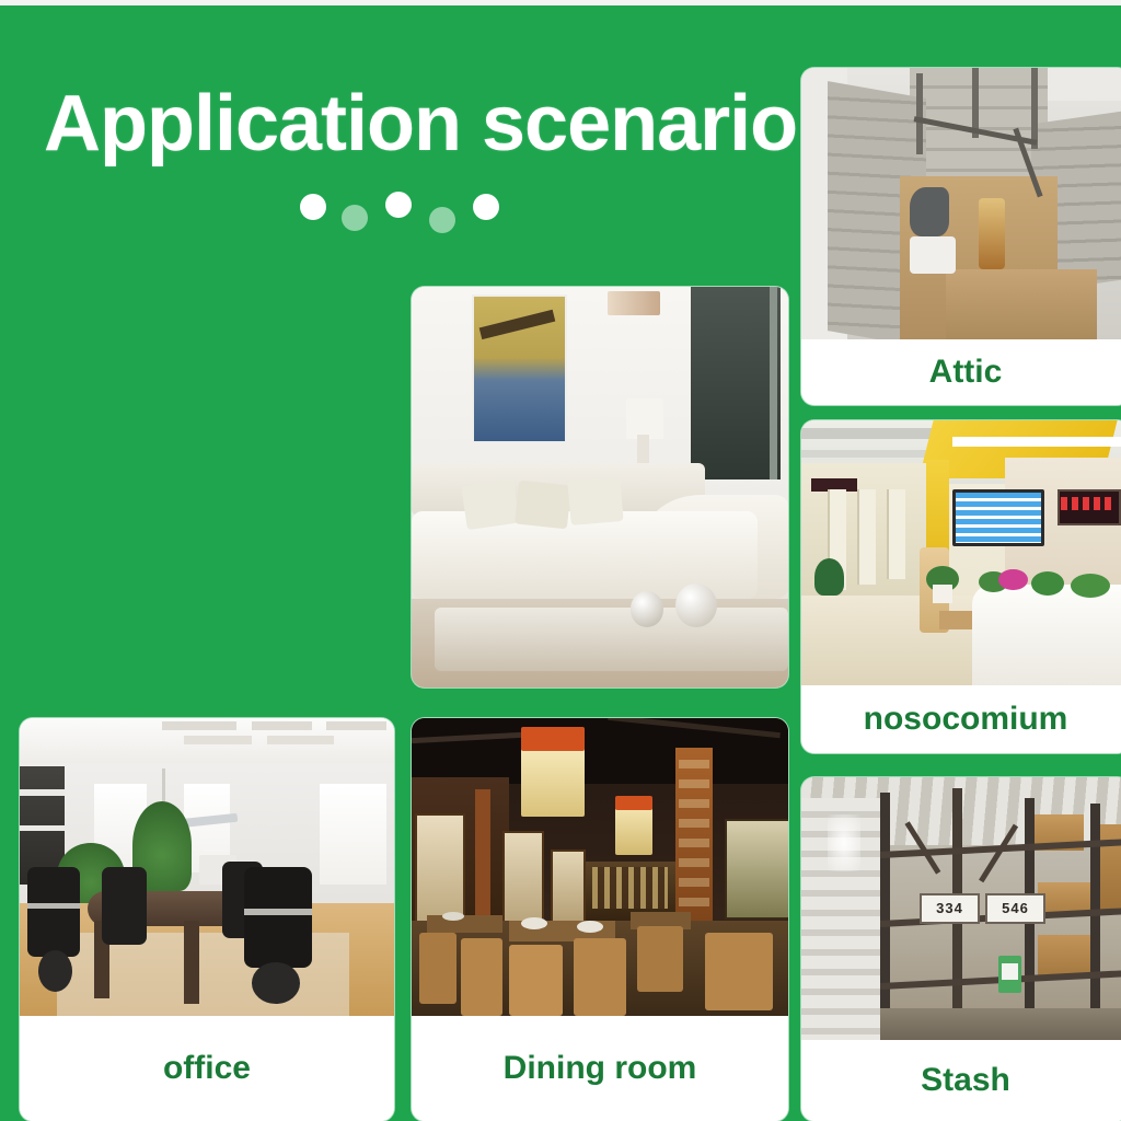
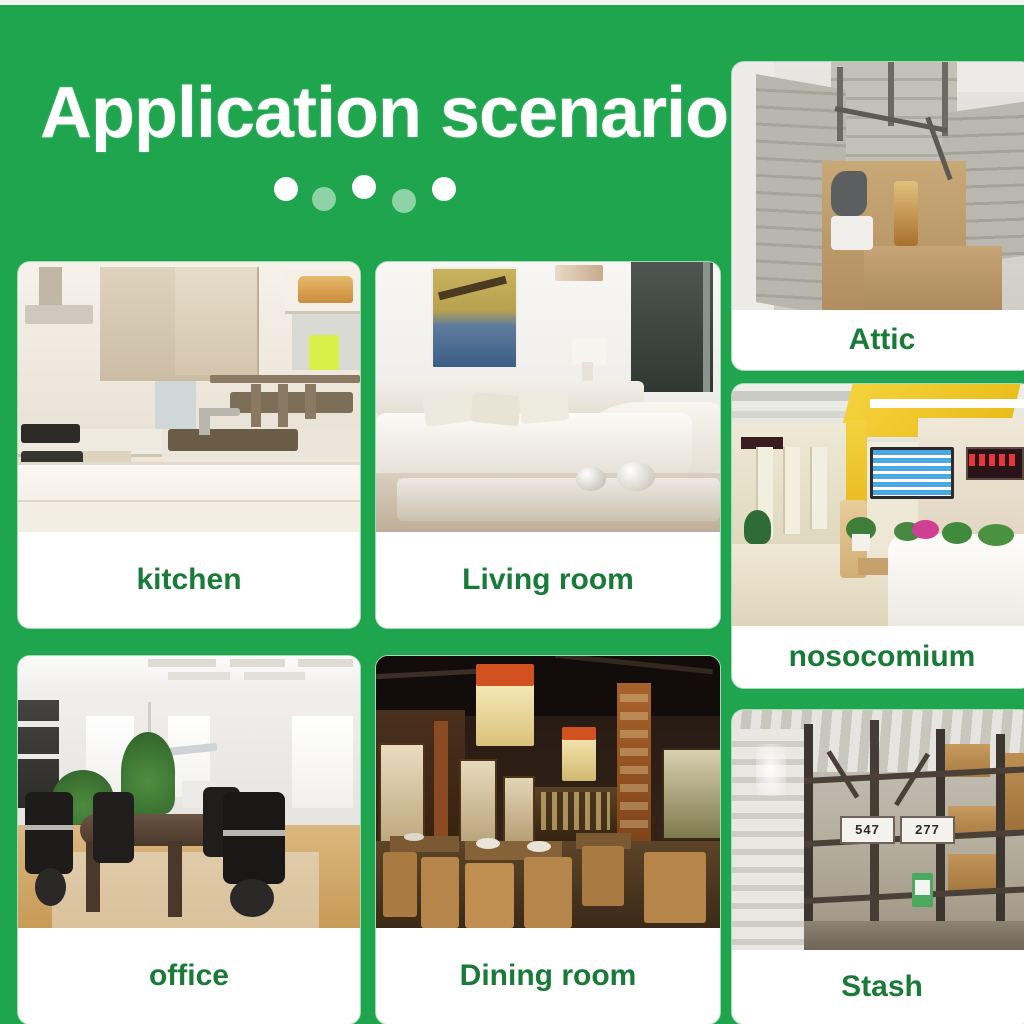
  Application scenario
+ kitchen
+ Living room
  office
  Dining room
  Attic
  nosocomium
- 334
+ 547
- 546
+ 277
  Stash
